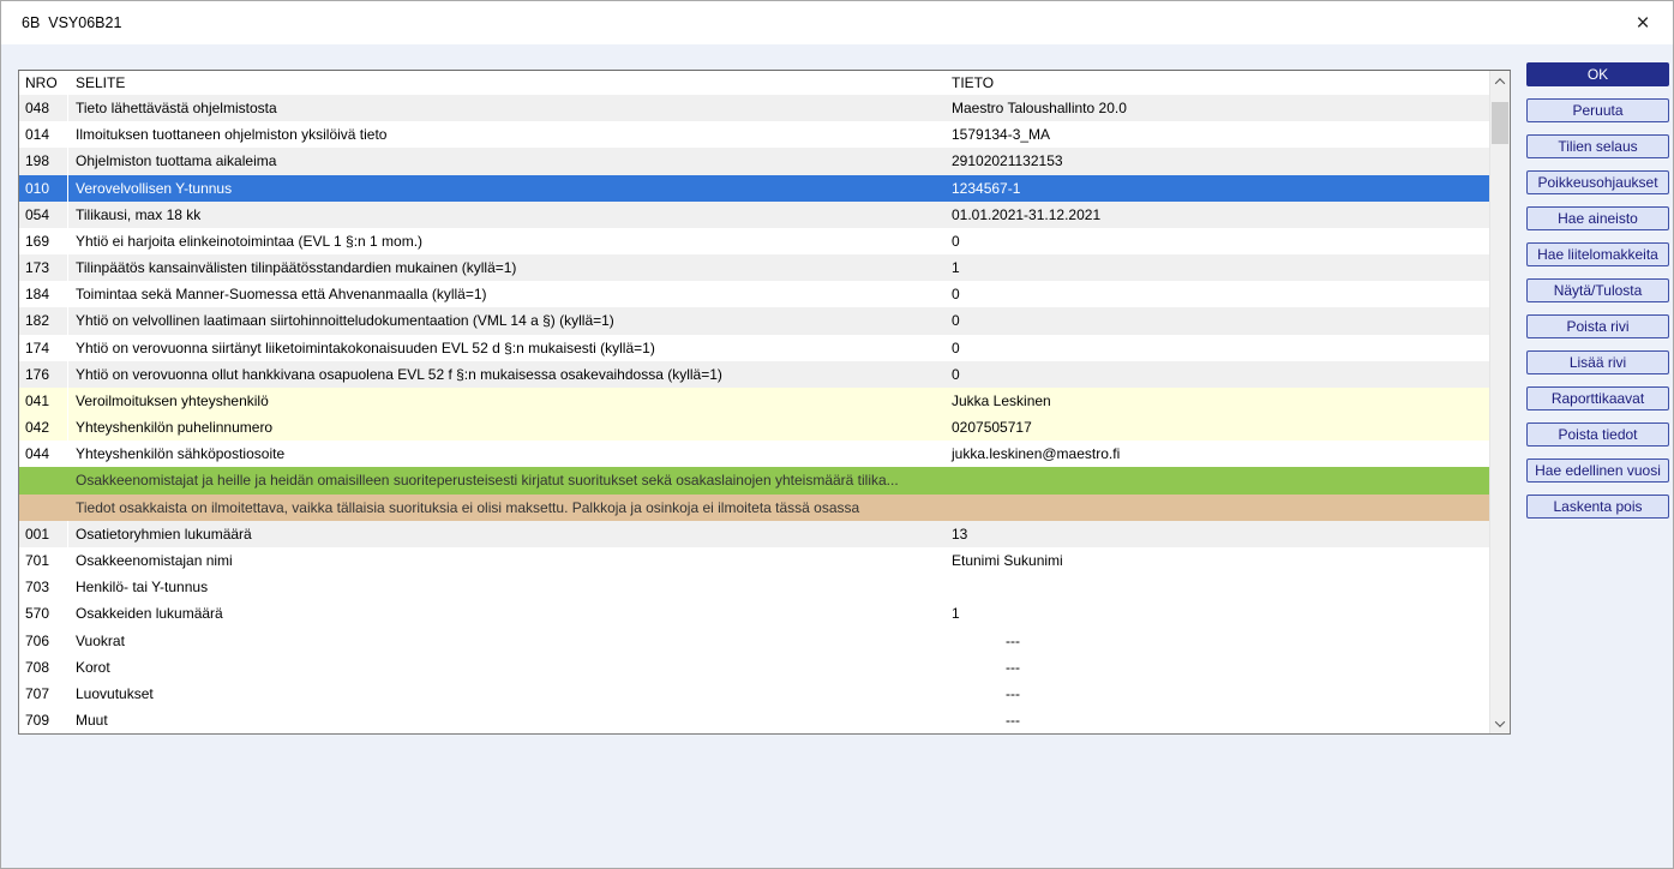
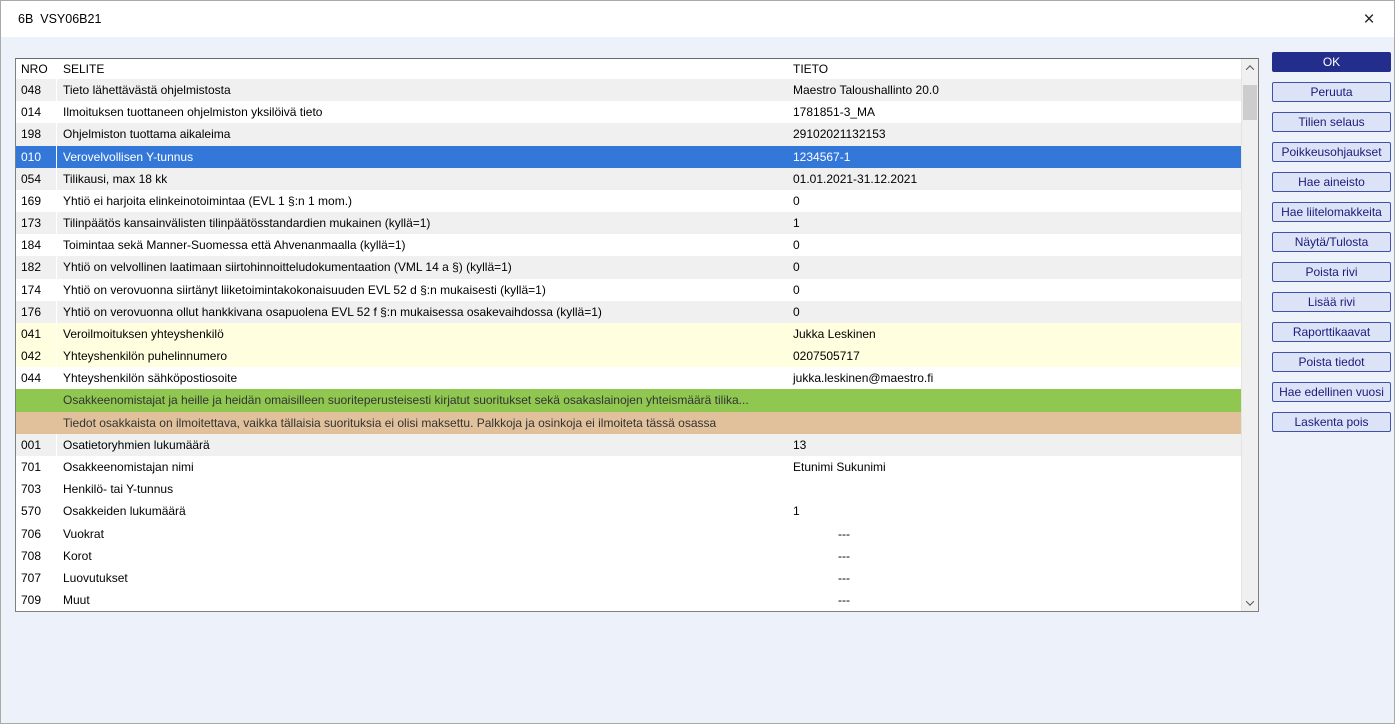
  6B VSY06B21
  ×
  NRO
  SELITE
  TIETO
  048
  Tieto lähettävästä ohjelmistosta
  Maestro Taloushallinto 20.0
  014
  Ilmoituksen tuottaneen ohjelmiston yksilöivä tieto
- 1579134-3_MA
+ 1781851-3_MA
  198
  Ohjelmiston tuottama aikaleima
  29102021132153
  010
  Verovelvollisen Y-tunnus
  1234567-1
  054
  Tilikausi, max 18 kk
  01.01.2021-31.12.2021
  169
  Yhtiö ei harjoita elinkeinotoimintaa (EVL 1 §:n 1 mom.)
  0
  173
  Tilinpäätös kansainvälisten tilinpäätösstandardien mukainen (kyllä=1)
  1
  184
  Toimintaa sekä Manner-Suomessa että Ahvenanmaalla (kyllä=1)
  0
  182
  Yhtiö on velvollinen laatimaan siirtohinnoitteludokumentaation (VML 14 a §) (kyllä=1)
  0
  174
  Yhtiö on verovuonna siirtänyt liiketoimintakokonaisuuden EVL 52 d §:n mukaisesti (kyllä=1)
  0
  176
  Yhtiö on verovuonna ollut hankkivana osapuolena EVL 52 f §:n mukaisessa osakevaihdossa (kyllä=1)
  0
  041
  Veroilmoituksen yhteyshenkilö
  Jukka Leskinen
  042
  Yhteyshenkilön puhelinnumero
  0207505717
  044
  Yhteyshenkilön sähköpostiosoite
  jukka.leskinen@maestro.fi
  Osakkeenomistajat ja heille ja heidän omaisilleen suoriteperusteisesti kirjatut suoritukset sekä osakaslainojen yhteismäärä tilika...
  Tiedot osakkaista on ilmoitettava, vaikka tällaisia suorituksia ei olisi maksettu. Palkkoja ja osinkoja ei ilmoiteta tässä osassa
  001
  Osatietoryhmien lukumäärä
  13
  701
  Osakkeenomistajan nimi
  Etunimi Sukunimi
  703
  Henkilö- tai Y-tunnus
  570
  Osakkeiden lukumäärä
  1
  706
  Vuokrat
  ---
  708
  Korot
  ---
  707
  Luovutukset
  ---
  709
  Muut
  ---
  OK
  Peruuta
  Tilien selaus
  Poikkeusohjaukset
  Hae aineisto
  Hae liitelomakkeita
  Näytä/Tulosta
  Poista rivi
  Lisää rivi
  Raporttikaavat
  Poista tiedot
  Hae edellinen vuosi
  Laskenta pois
